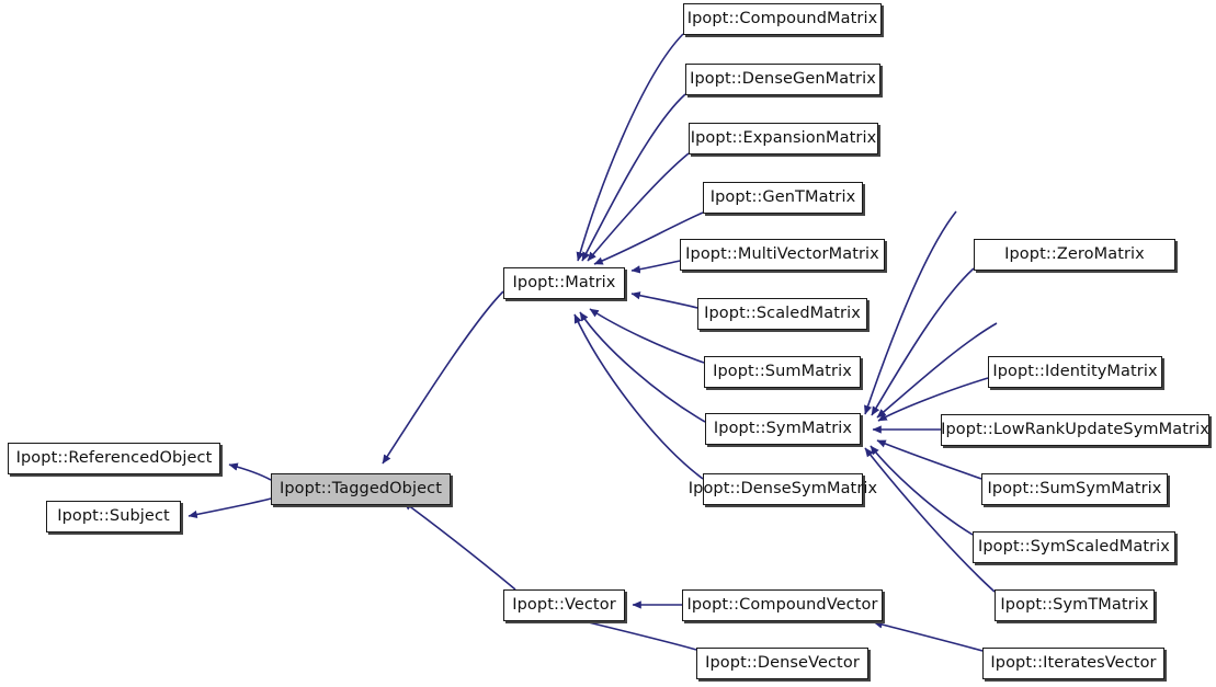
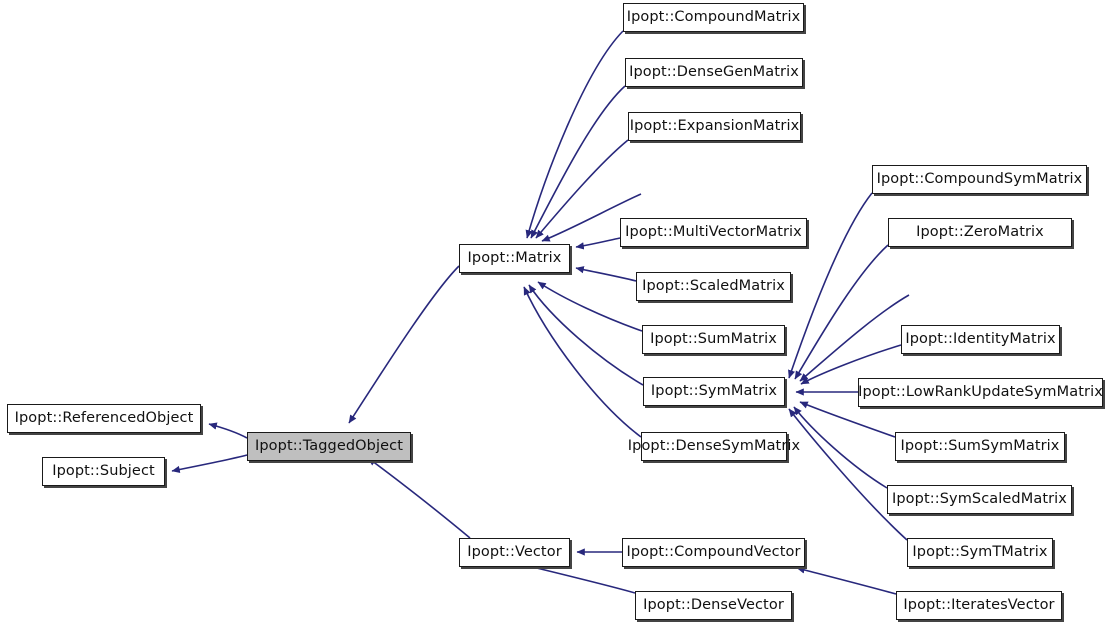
  Ipopt::CompoundMatrix
  Ipopt::DenseGenMatrix
  Ipopt::ExpansionMatrix
- Ipopt::GenTMatrix
  Ipopt::MultiVectorMatrix
  Ipopt::ScaledMatrix
  Ipopt::SumMatrix
  Ipopt::SymMatrix
  Ipopt::DenseSymMatrix
  Ipopt::Matrix
+ Ipopt::CompoundSymMatrix
  Ipopt::ZeroMatrix
  Ipopt::IdentityMatrix
  Ipopt::LowRankUpdateSymMatrix
  Ipopt::SumSymMatrix
  Ipopt::SymScaledMatrix
  Ipopt::SymTMatrix
  Ipopt::IteratesVector
  Ipopt::ReferencedObject
  Ipopt::Subject
  Ipopt::TaggedObject
  Ipopt::Vector
  Ipopt::CompoundVector
  Ipopt::DenseVector
